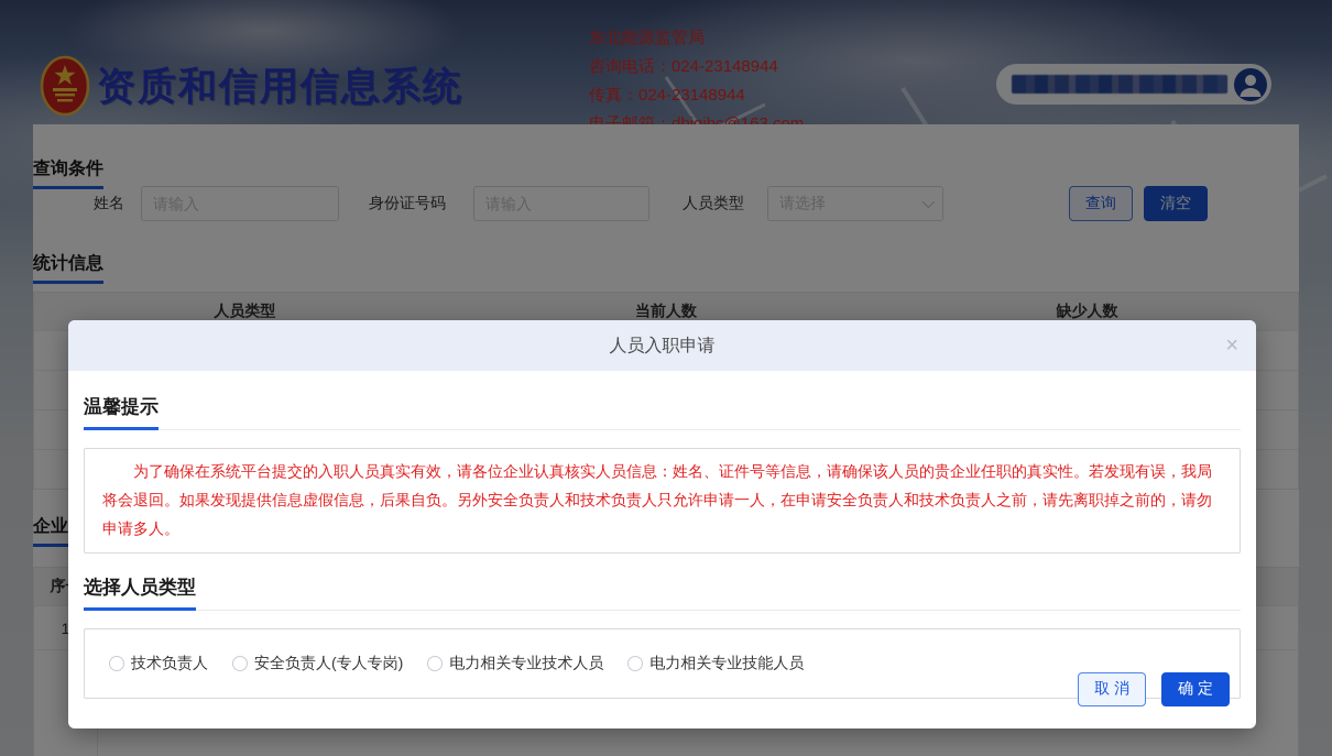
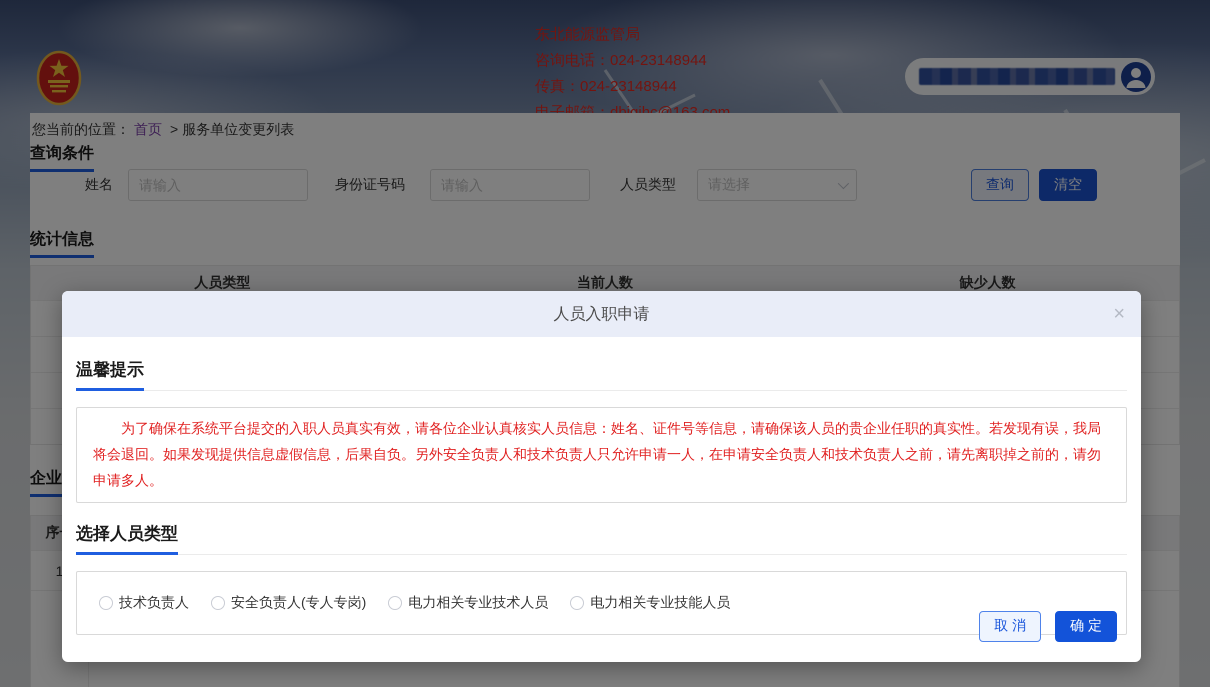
- 资质和信用信息系统
  东北能源监管局
  咨询电话：024-23148944
  传真：024-23148944
+ 您当前的位置： 首页 > 服务单位变更列表
  查询条件
  姓名
  请输入
  身份证号码
  请输入
  人员类型
  请选择
  查询
  清空
  统计信息
  人员类型
  当前人数
  缺少人数
  企业
  1
  人员入职申请
  ×
  温馨提示
  为了确保在系统平台提交的入职人员真实有效，请各位企业认真核实人员信息：姓名、证件号等信息，请确保该人员的贵企业任职的真实性。若发现有误，我局将会退回。如果发现提供信息虚假信息，后果自负。另外安全负责人和技术负责人只允许申请一人，在申请安全负责人和技术负责人之前，请先离职掉之前的，请勿申请多人。
  选择人员类型
  技术负责人
  安全负责人(专人专岗)
  电力相关专业技术人员
  电力相关专业技能人员
  取 消
  确 定
